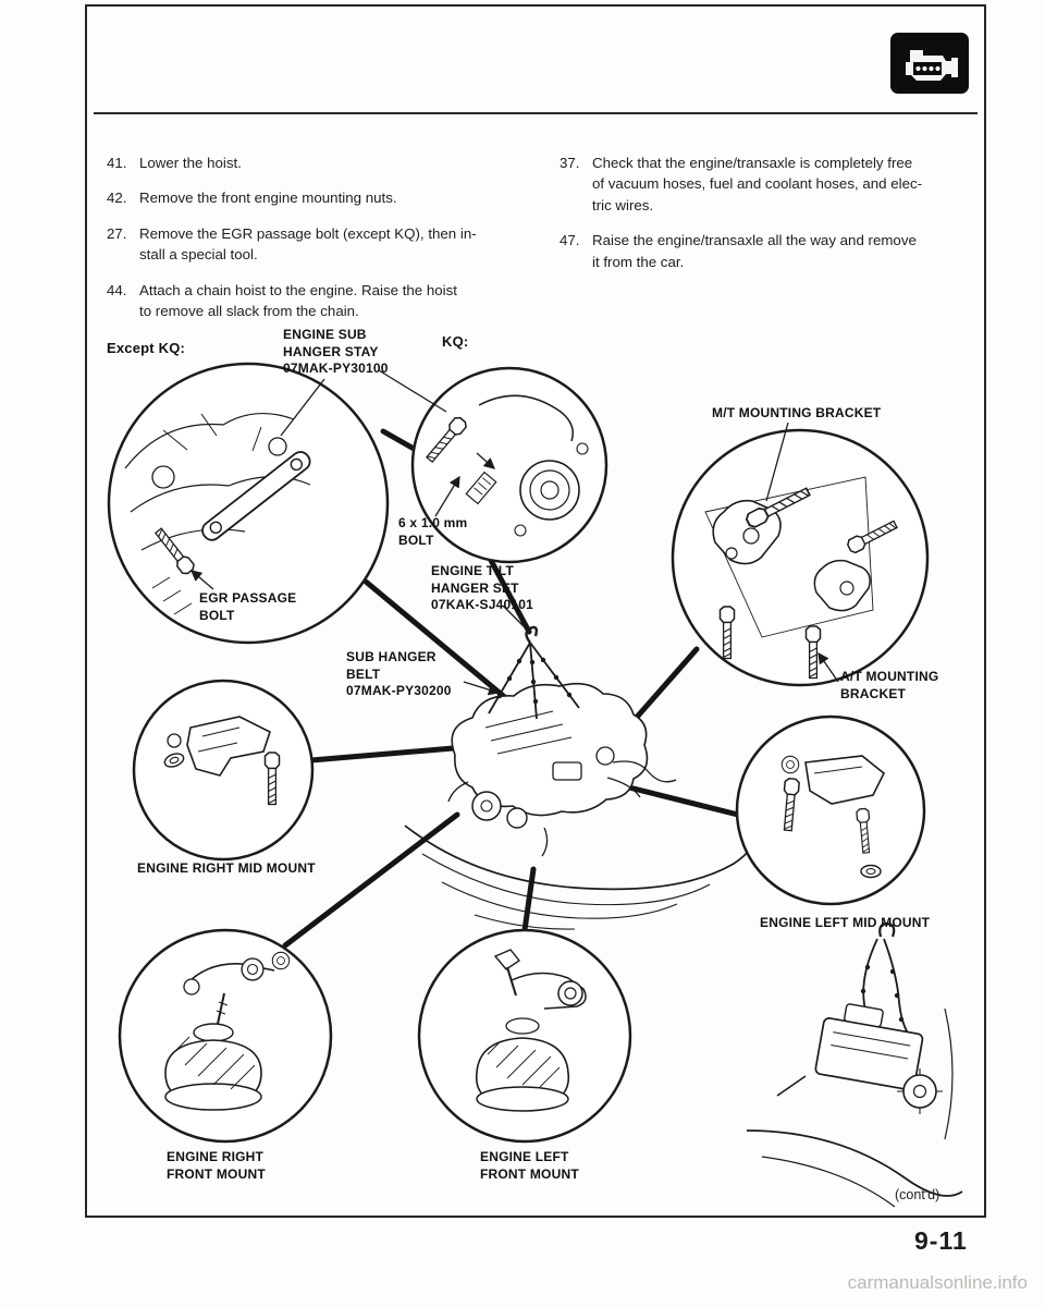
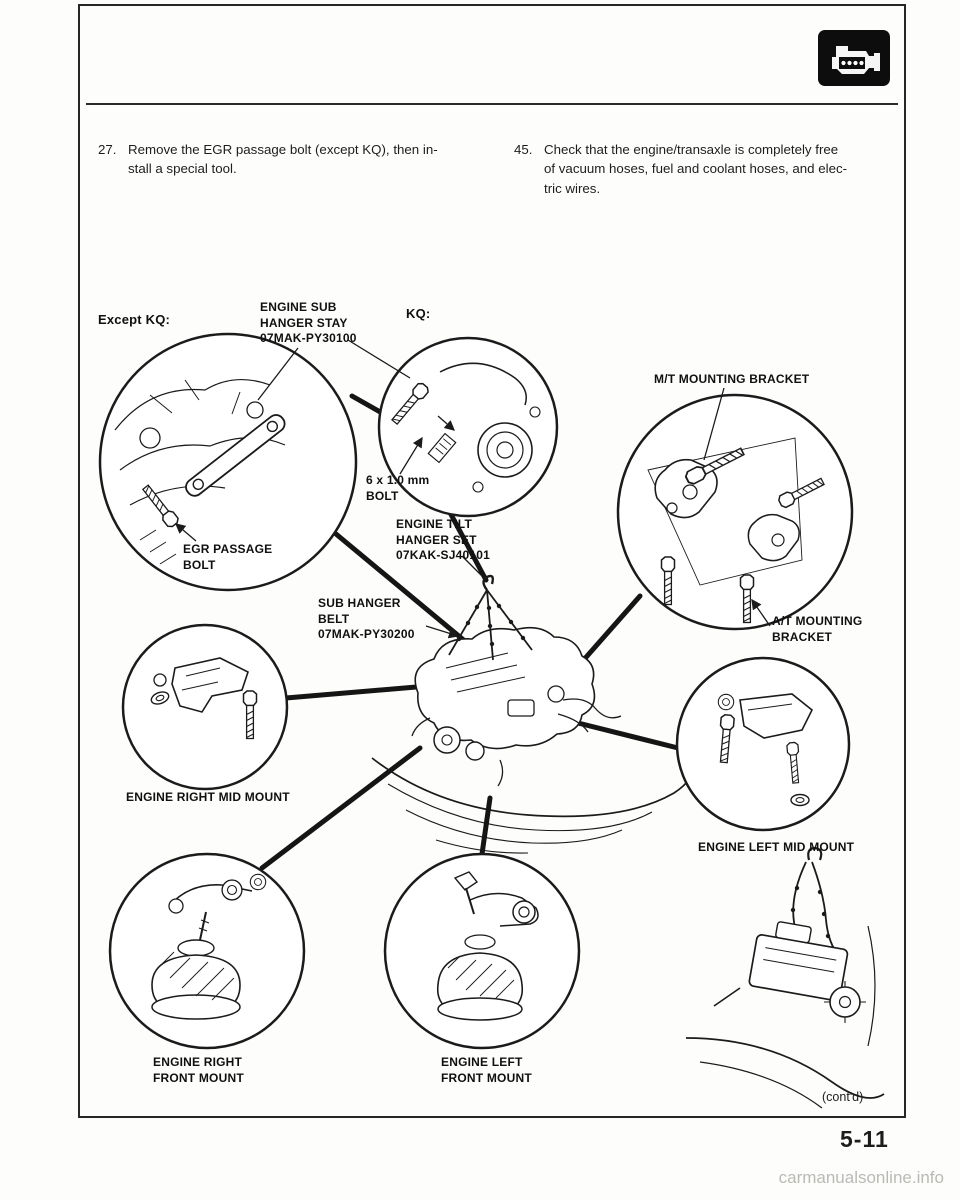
- 41.
- Lower the hoist.
- 42.
- Remove the front engine mounting nuts.
  27.
  Remove the EGR passage bolt (except KQ), then in-
  stall a special tool.
- 44.
- Attach a chain hoist to the engine. Raise the hoist
- to remove all slack from the chain.
- 37.
+ 45.
  Check that the engine/transaxle is completely free
  of vacuum hoses, fuel and coolant hoses, and elec-
  tric wires.
- 47.
- Raise the engine/transaxle all the way and remove
- it from the car.
  Except KQ:
  ENGINE SUB
  HANGER STAY
  07MAK-PY30100
  KQ:
  6 x 1.0 mm
  BOLT
  EGR PASSAGE
  BOLT
  ENGINE TILT
  HANGER SET
  07KAK-SJ40101
  M/T MOUNTING BRACKET
  A/T MOUNTING
  BRACKET
  SUB HANGER
  BELT
  07MAK-PY30200
  ENGINE RIGHT MID MOUNT
  ENGINE LEFT MID MOUNT
  ENGINE RIGHT
  FRONT MOUNT
  ENGINE LEFT
  FRONT MOUNT
  (cont'd)
- 9-11
+ 5-11
  carmanualsonline.info
